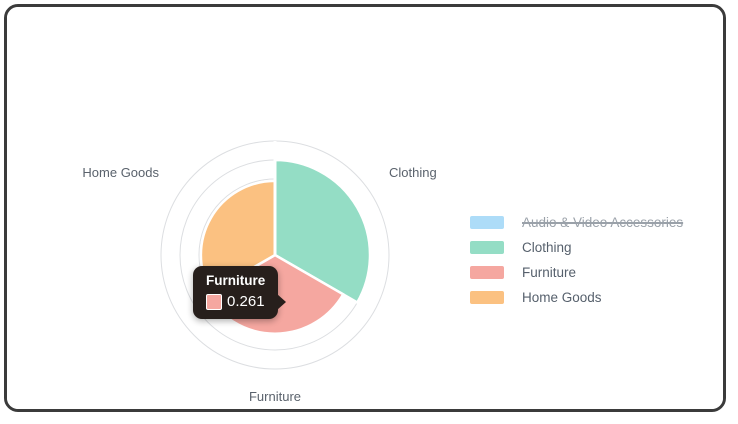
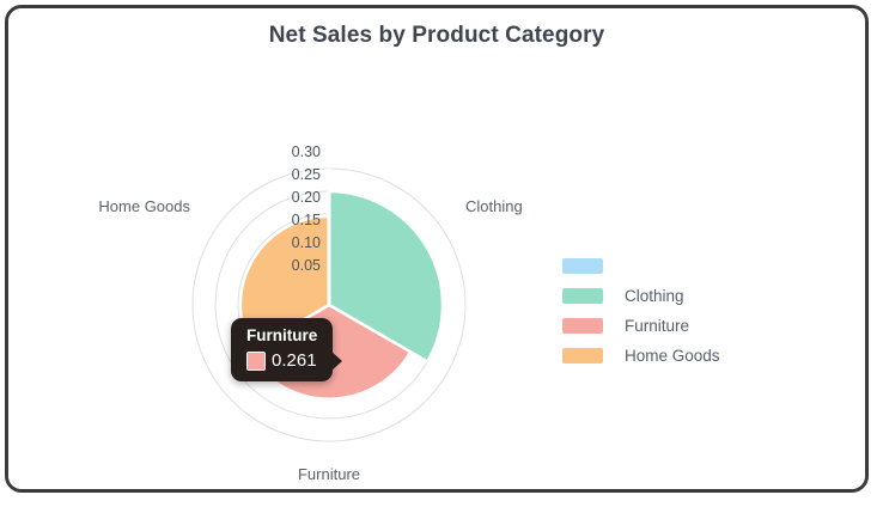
+ Net Sales by Product Category
+ 0.30
+ 0.25
+ 0.20
+ 0.15
+ 0.10
+ 0.05
  Clothing
  Furniture
  Home Goods
  Furniture
  0.261
- Audio & Video Accessories
  Clothing
  Furniture
  Home Goods
